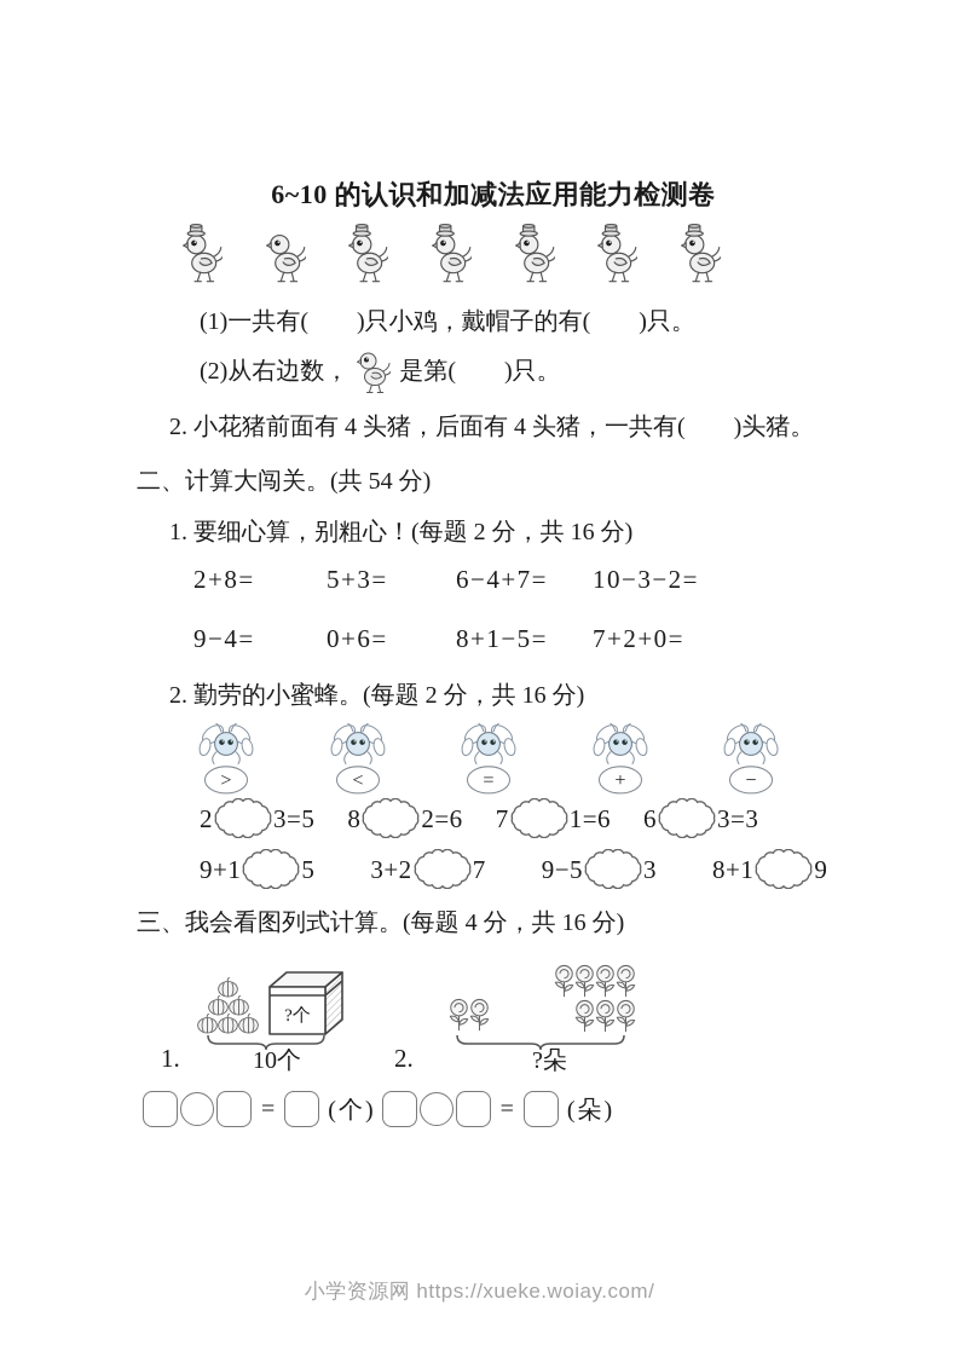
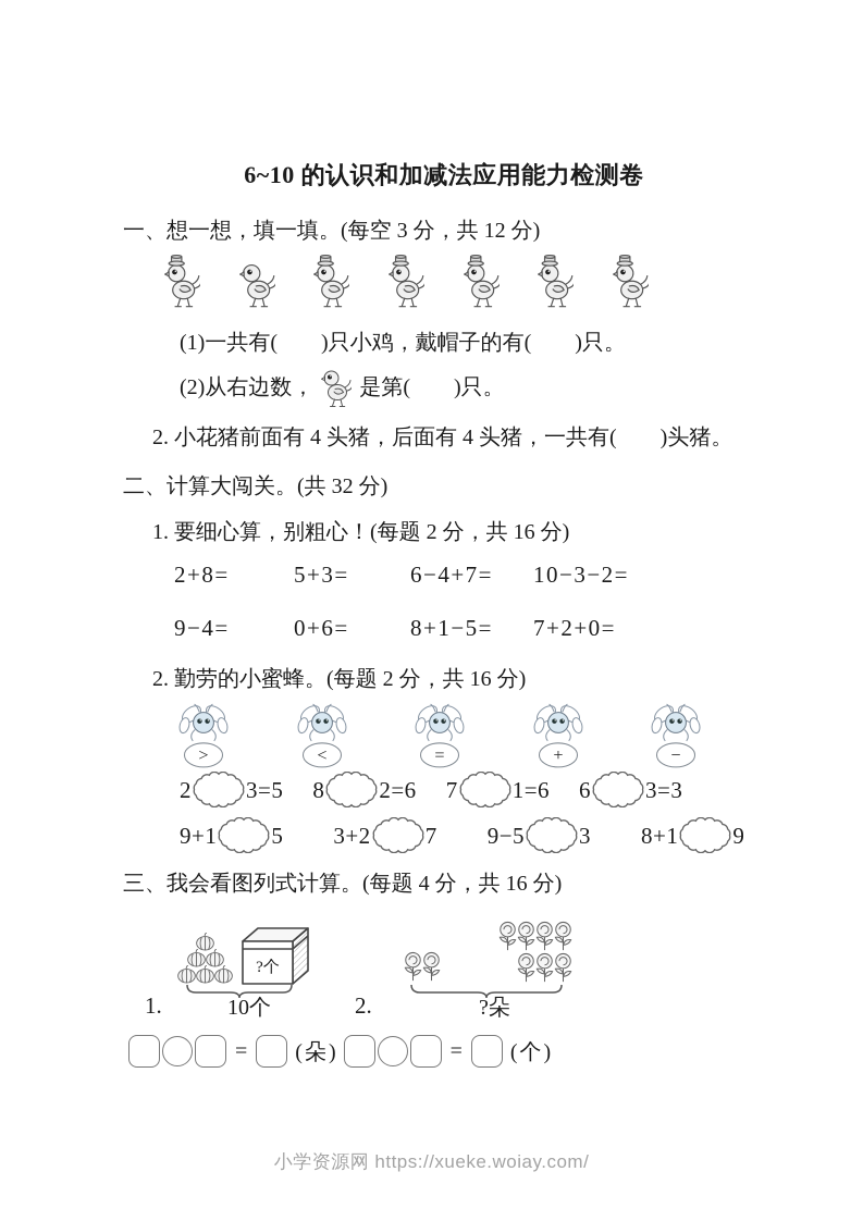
  6~10 的认识和加减法应用能力检测卷
+ 一、想一想，填一填。(每空 3 分，共 12 分)
  (1)一共有( )只小鸡，戴帽子的有( )只。
  (2)从右边数，
  是第( )只。
  2. 小花猪前面有 4 头猪，后面有 4 头猪，一共有( )头猪。
- 二、计算大闯关。(共 54 分)
+ 二、计算大闯关。(共 32 分)
  1. 要细心算，别粗心！(每题 2 分，共 16 分)
  2+8=
  5+3=
  6−4+7=
  10−3−2=
  9−4=
  0+6=
  8+1−5=
  7+2+0=
  2. 勤劳的小蜜蜂。(每题 2 分，共 16 分)
  >
  <
  =
  +
  −
  2 3=5
  8 2=6
  7 1=6
  6 3=3
  9+1 5
  3+2 7
  9−5 3
  8+1 9
  三、我会看图列式计算。(每题 4 分，共 16 分)
  1.
  ?个
  10个
  2.
  ?朵
  =
- (个)
+ (朵)
  =
- (朵)
+ (个)
  小学资源网 https://xueke.woiay.com/
